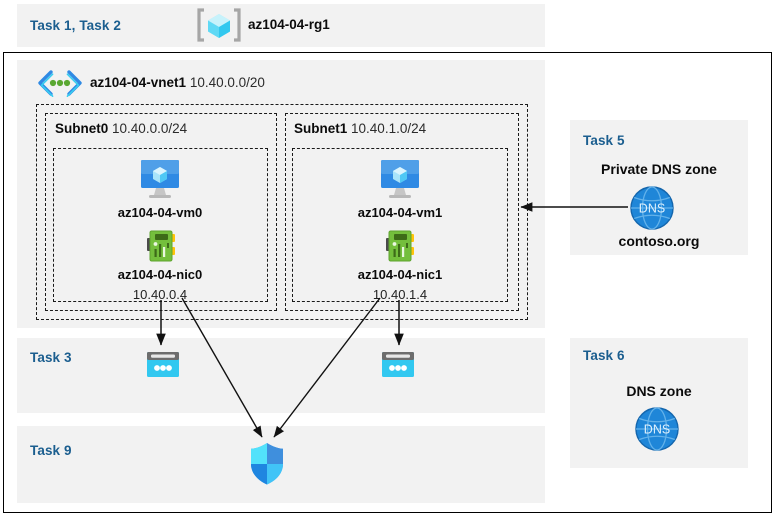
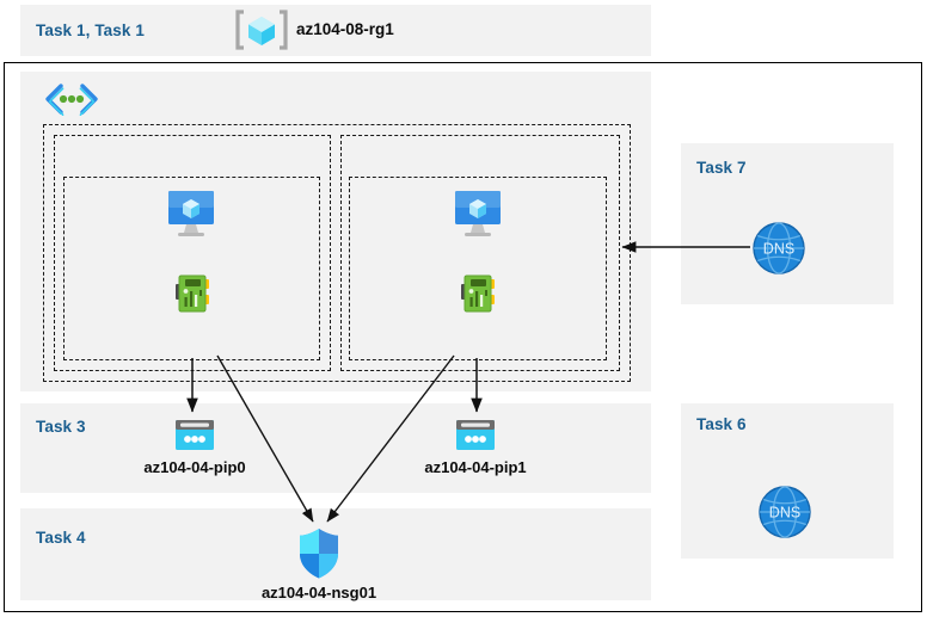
- Task 1, Task 2
+ Task 1, Task 1
- az104-04-rg1
+ az104-08-rg1
- az104-04-vnet1 10.40.0.0/20
- Subnet0 10.40.0.0/24
- az104-04-vm0
- az104-04-nic0
- 10.40.0.4
- Subnet1 10.40.1.0/24
- az104-04-vm1
- az104-04-nic1
- 10.40.1.4
  Task 3
+ az104-04-pip0
+ az104-04-pip1
- Task 9
+ Task 4
+ az104-04-nsg01
- Task 5
+ Task 7
- Private DNS zone
  DNS
- contoso.org
  Task 6
- DNS zone
  DNS
